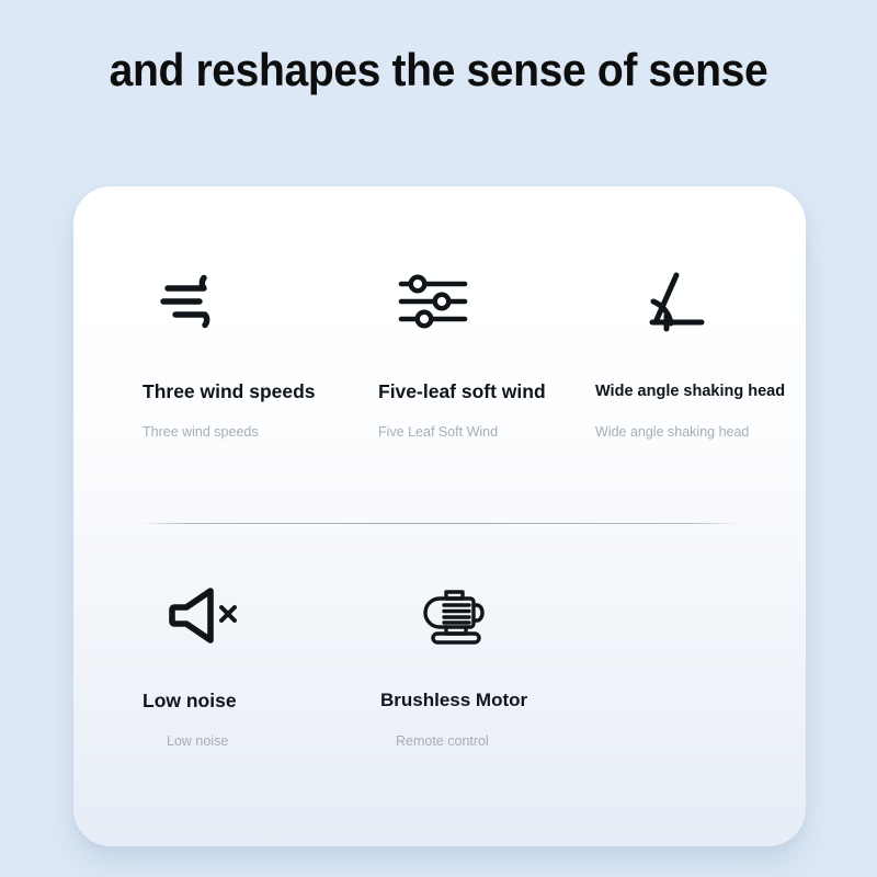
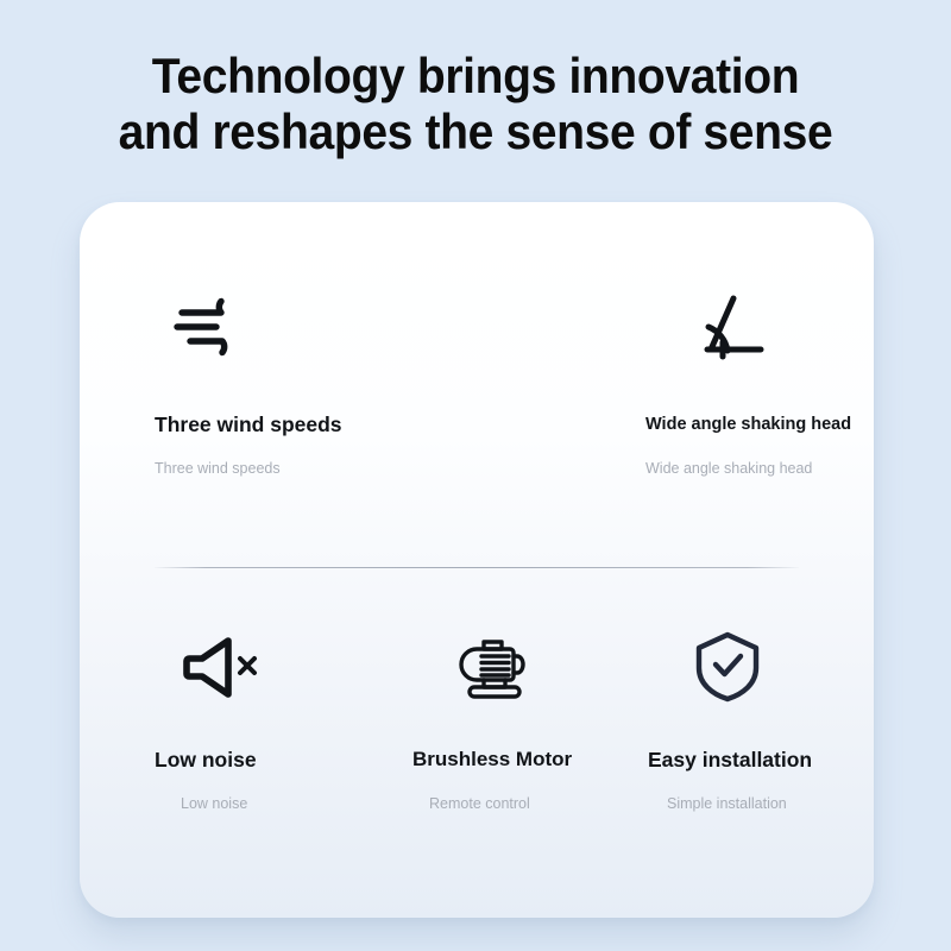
+ Technology brings innovation
  and reshapes the sense of sense
  Three wind speeds
  Three wind speeds
- Five-leaf soft wind
- Five Leaf Soft Wind
  Wide angle shaking head
  Wide angle shaking head
  Low noise
  Low noise
  Brushless Motor
  Remote control
+ Easy installation
+ Simple installation
